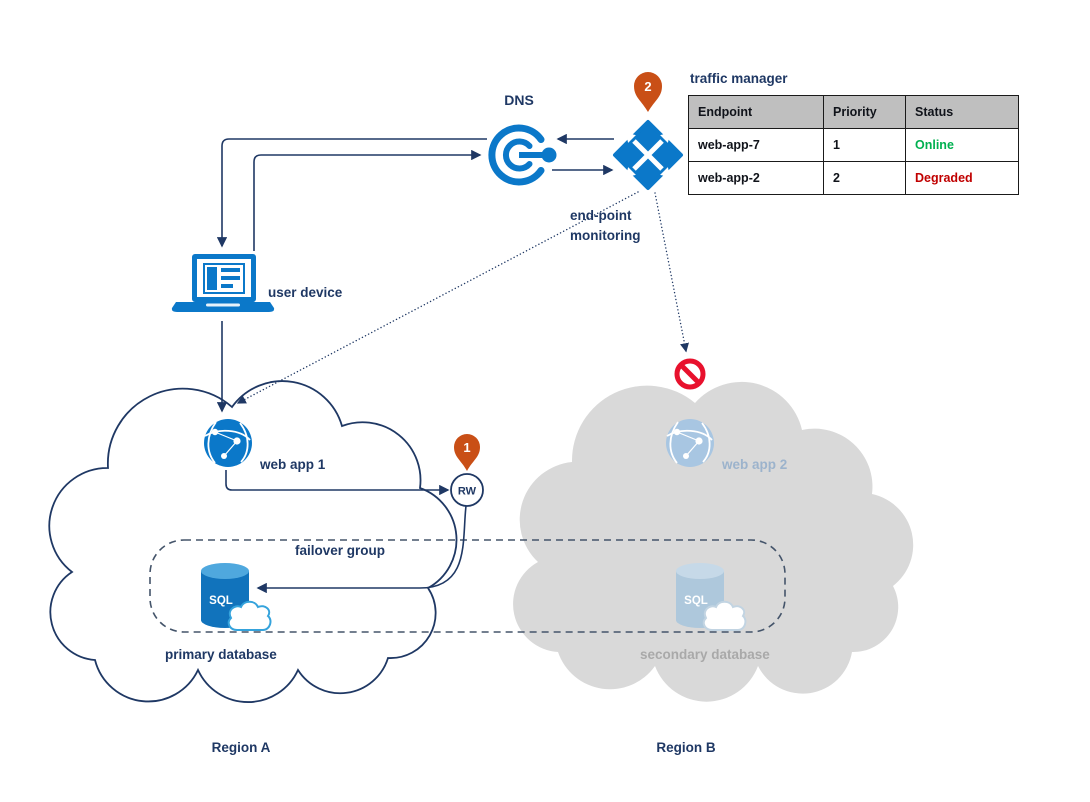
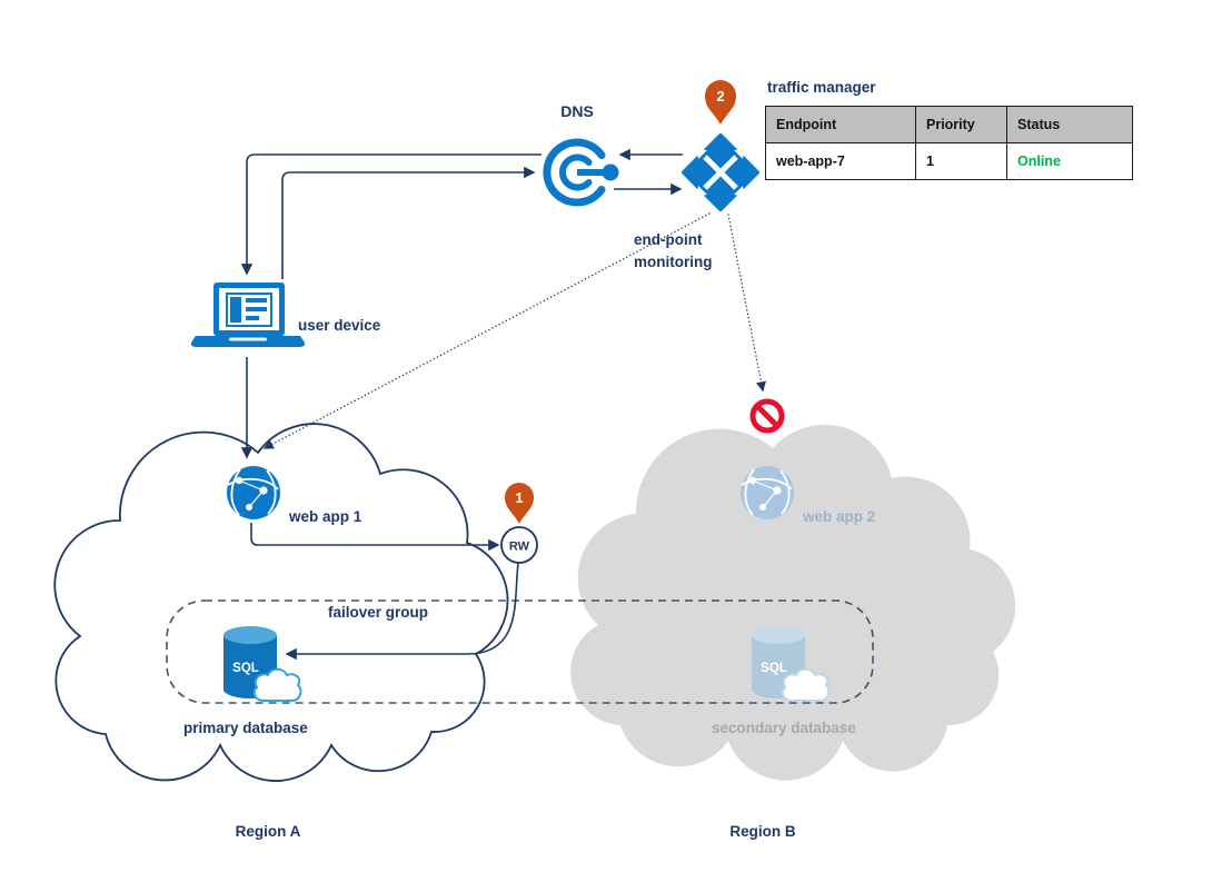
  2
  RW
  1
  SQL
  SQL
  DNS
  user device
  end-point
  monitoring
  web app 1
  web app 2
  failover group
  primary database
  secondary database
  Region A
  Region B
  traffic manager
  Endpoint	Priority	Status
  web-app-7	1	Online
- web-app-2	2	Degraded
